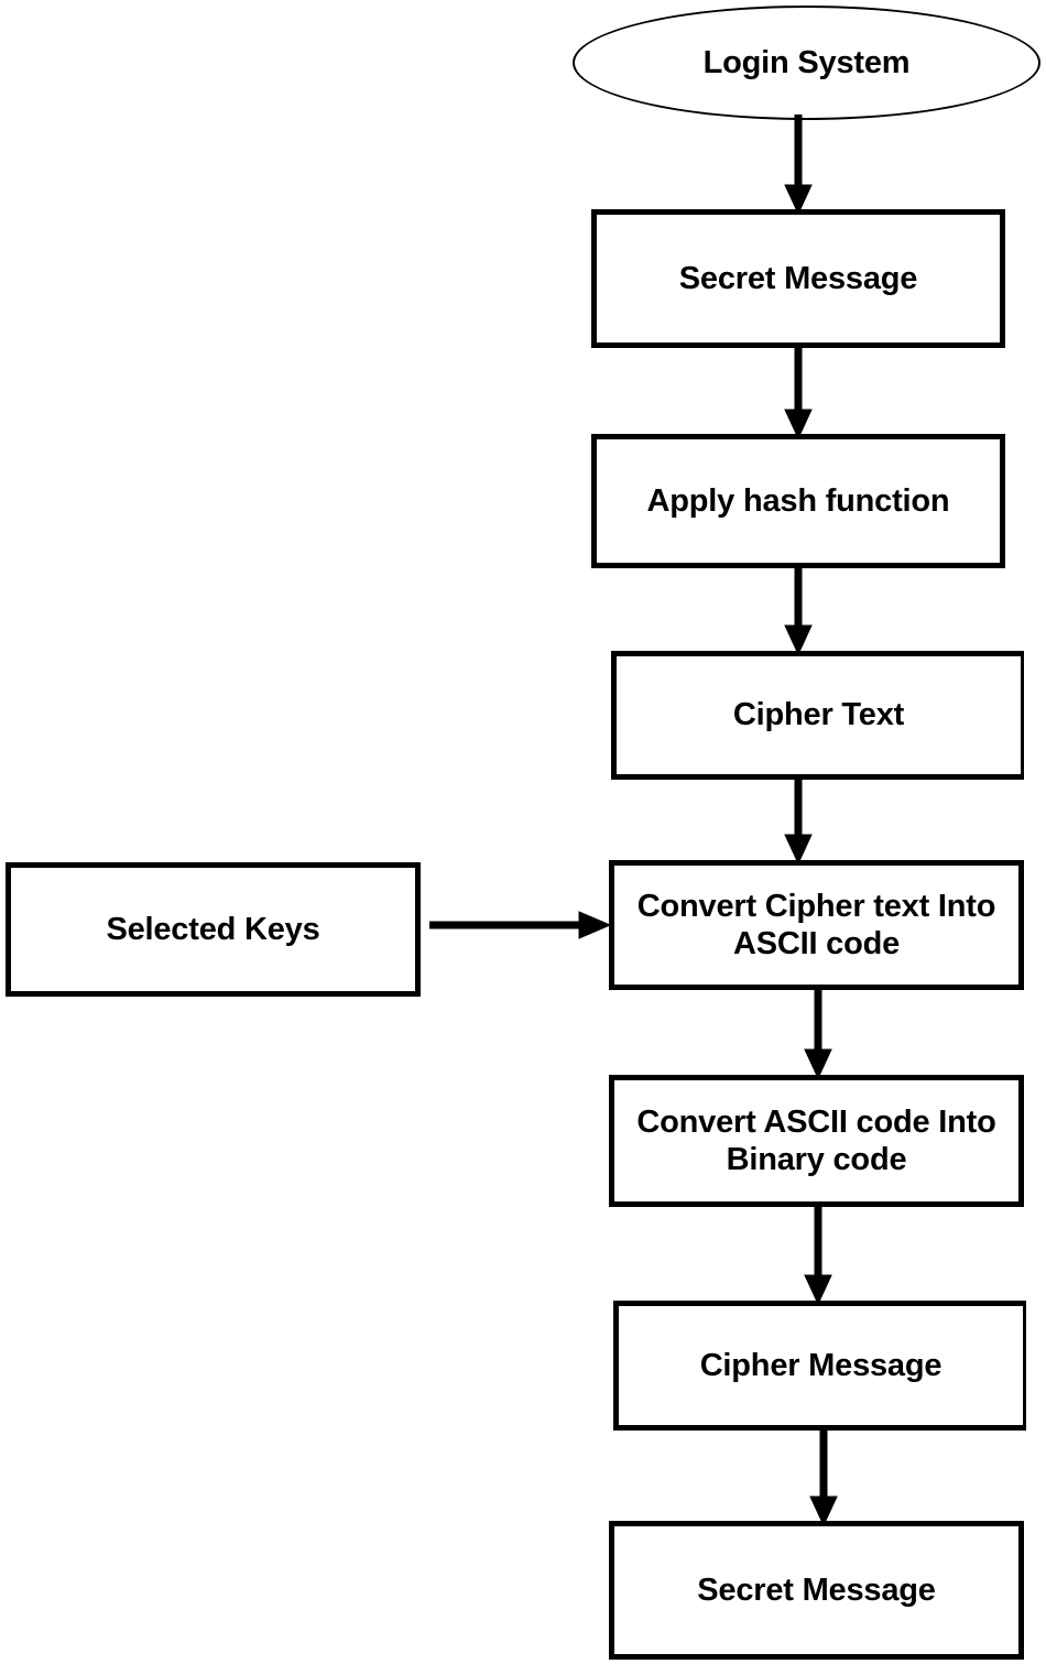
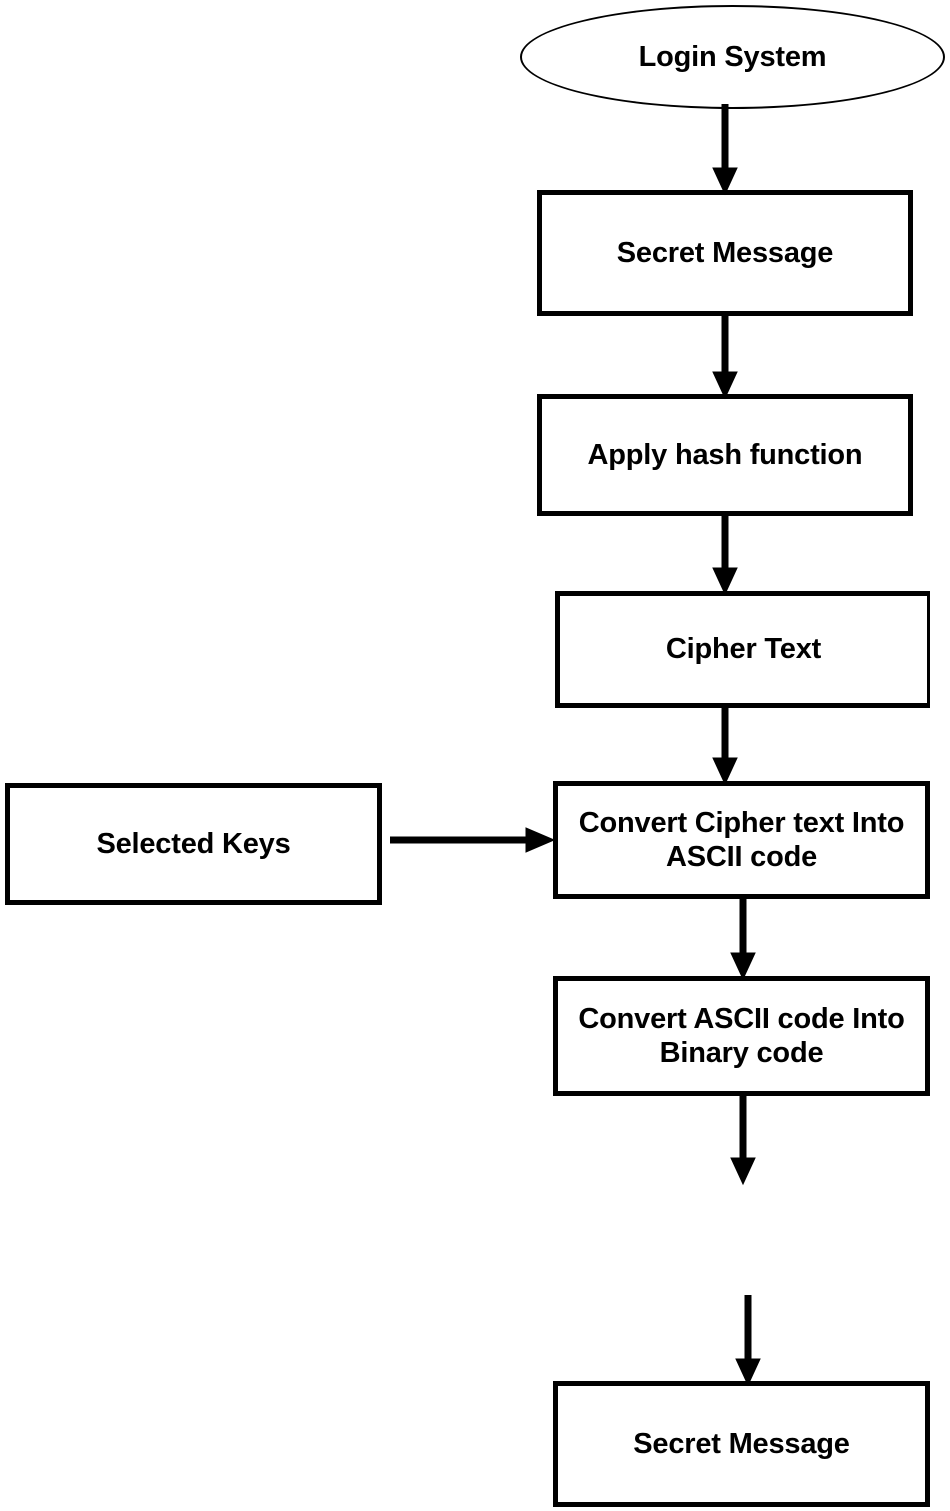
  Login System
  Secret Message
  Apply hash function
  Cipher Text
  Selected Keys
  Convert Cipher text Into
  ASCII code
  Convert ASCII code Into
  Binary code
- Cipher Message
  Secret Message
